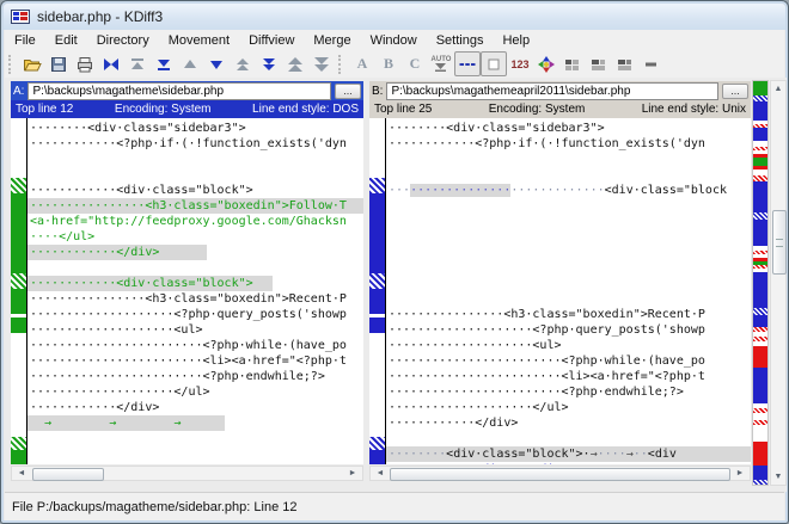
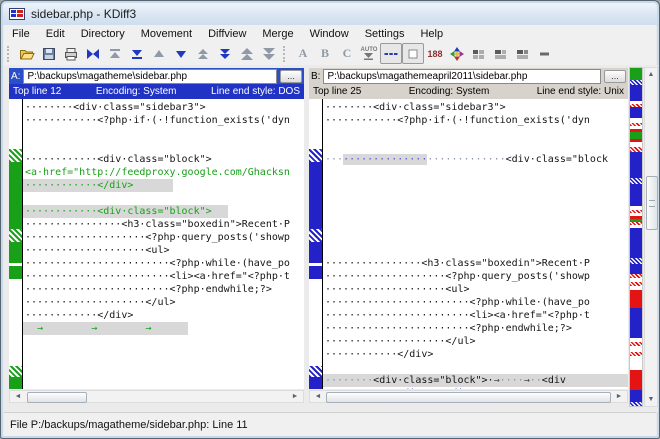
  sidebar.php - KDiff3
  File
  Edit
  Directory
  Movement
  Diffview
  Merge
  Window
  Settings
  Help
  A
  B
  C
- 123
+ 188
  A:
  P:\backups\magatheme\sidebar.php
  ...
  Top line 12
  Encoding: System
  Line end style: DOS
  ········<div·class="sidebar3">
  ············<?php·if·(·!function_exists('dyn
  ············<div·class="block">
- ················<h3·class="boxedin">Follow·T
  <a·href="http://feedproxy.google.com/Ghacksn
- ····</ul>
  ············</div>
  ············<div·class="block">
  ················<h3·class="boxedin">Recent·P
  ····················<?php·query_posts('showp
  ····················<ul>
  ························<?php·while·(have_po
  ························<li><a·href="<?php·t
  ························<?php·endwhile;?>
  ····················</ul>
  ············</div>
  → → →
  B:
  P:\backups\magathemeapril2011\sidebar.php
  ...
  Top line 25
  Encoding: System
  Line end style: Unix
  ········<div·class="sidebar3">
  ············<?php·if·(·!function_exists('dyn
  ······························<div·class="block
  ················<h3·class="boxedin">Recent·P
  ····················<?php·query_posts('showp
  ····················<ul>
  ························<?php·while·(have_po
  ························<li><a·href="<?php·t
  ························<?php·endwhile;?>
  ····················</ul>
  ············</div>
  ········<div·class="block">·→····→··<div
- File P:/backups/magatheme/sidebar.php: Line 12
+ File P:/backups/magatheme/sidebar.php: Line 11
